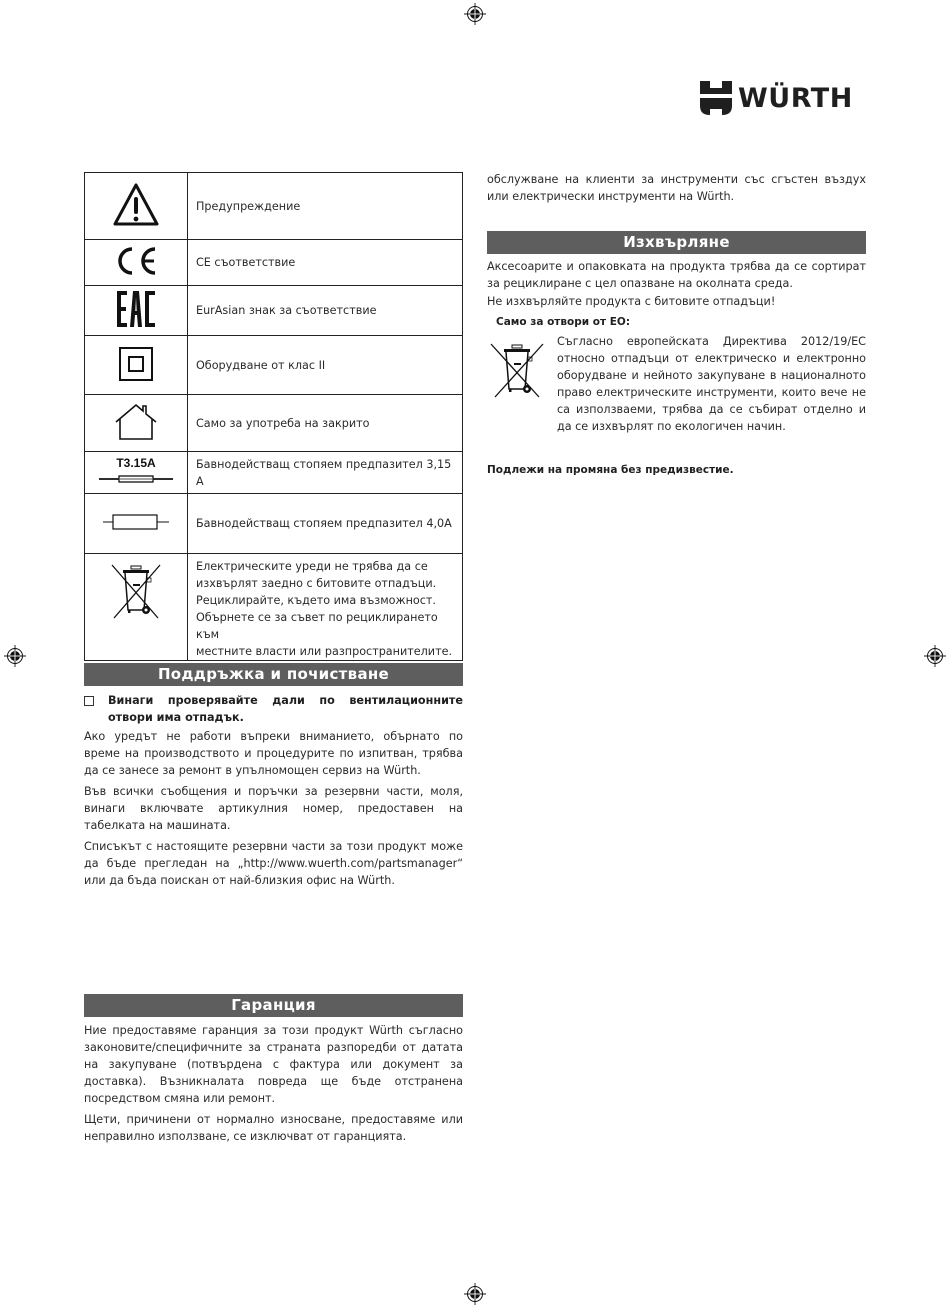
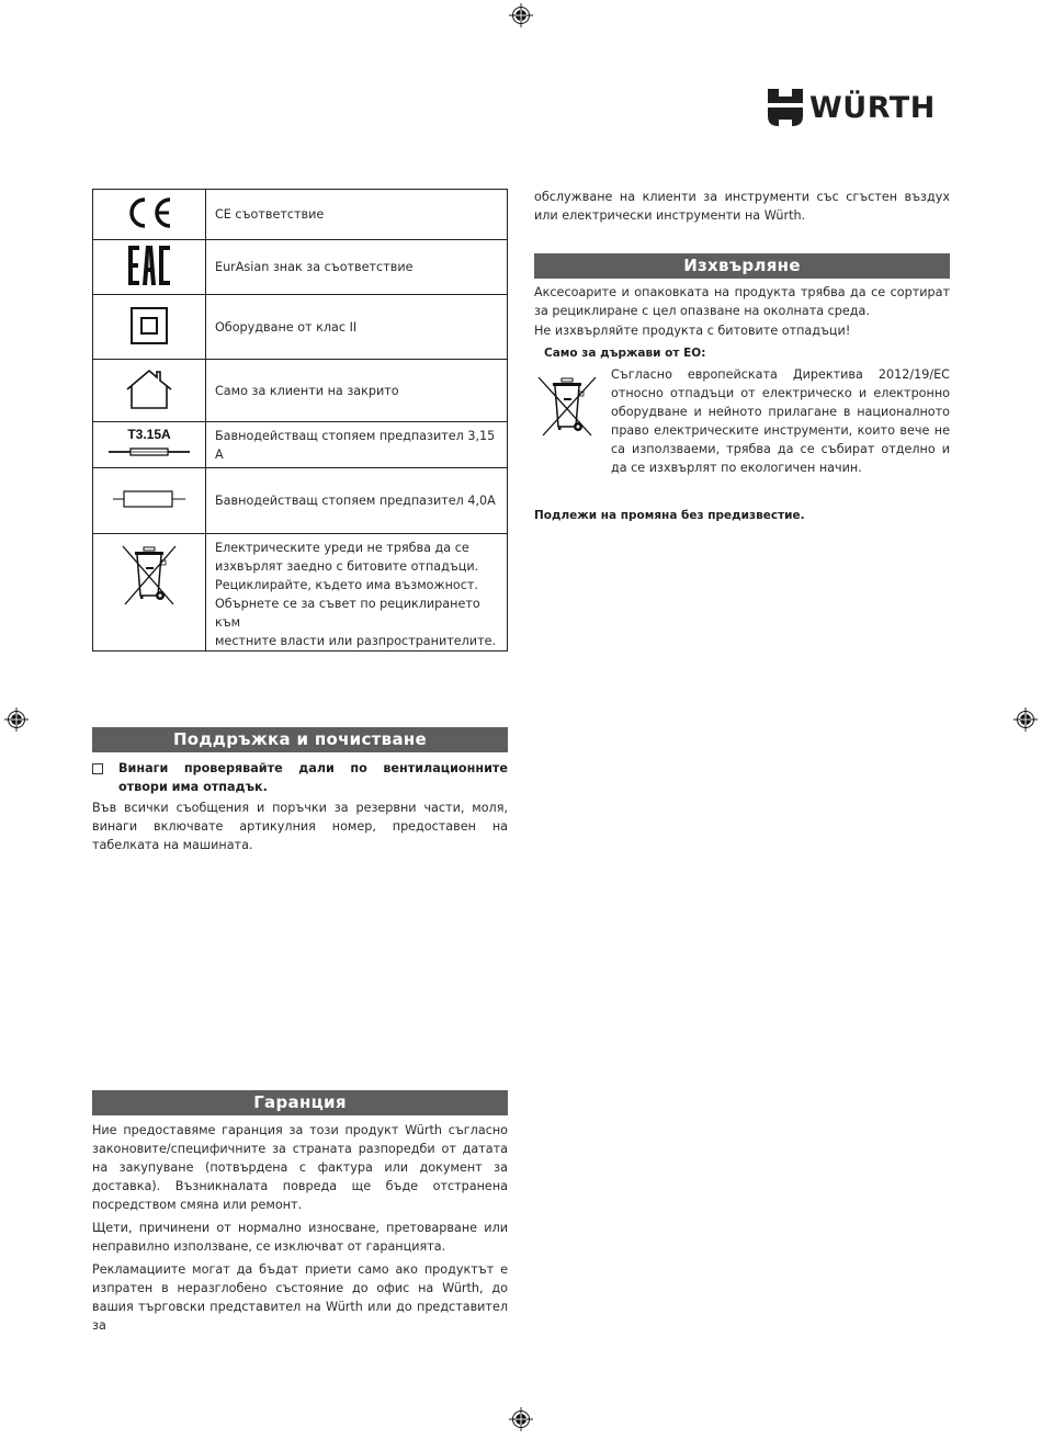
  WÜRTH
- 	Предупреждение
  	CE съответствие
  	EurAsian знак за съответствие
  	Оборудване от клас II
- 	Само за употреба на закрито
+ 	Само за клиенти на закрито
  T3.15A	Бавнодействащ стопяем предпазител 3,15 A
  	Бавнодействащ стопяем предпазител 4,0A
  	Електрическите уреди не трябва да се изхвърлят заедно с битовите отпадъци. Рециклирайте, където има възможност. Обърнете се за съвет по рециклирането към местните власти или разпространителите.
  Поддръжка и почистване
  Винаги проверявайте дали по вентилационните отвори има отпадък.
- Ако уредът не работи въпреки вниманието, обърнато по време на производството и процедурите по изпитван, трябва да се занесе за ремонт в упълномощен сервиз на Würth.
  Във всички съобщения и поръчки за резервни части, моля, винаги включвате артикулния номер, предоставен на табелката на машината.
- Списъкът с настоящите резервни части за този продукт може да бъде прегледан на „http://www.wuerth.com/partsmanager“ или да бъда поискан от най-близкия офис на Würth.
  Гаранция
  Ние предоставяме гаранция за този продукт Würth съгласно законовите/специфичните за страната разпоредби от датата на закупуване (потвърдена с фактура или документ за доставка). Възникналата повреда ще бъде отстранена посредством смяна или ремонт.
- Щети, причинени от нормално износване, предоставяме или неправилно използване, се изключват от гаранцията.
+ Щети, причинени от нормално износване, претоварване или неправилно използване, се изключват от гаранцията.
+ Рекламациите могат да бъдат приети само ако продуктът е изпратен в неразглобено състояние до офис на Würth, до вашия търговски представител на Würth или до представител за
  обслужване на клиенти за инструменти със сгъстен въздух или електрически инструменти на Würth.
  Изхвърляне
  Аксесоарите и опаковката на продукта трябва да се сортират за рециклиране с цел опазване на околната среда.
  Не изхвърляйте продукта с битовите отпадъци!
- Само за отвори от ЕО:
+ Само за държави от ЕО:
- Съгласно европейската Директива 2012/19/EC относно отпадъци от електрическо и електронно оборудване и нейното закупуване в националното право електрическите инструменти, които вече не са използваеми, трябва да се събират отделно и да се изхвърлят по екологичен начин.
+ Съгласно европейската Директива 2012/19/EC относно отпадъци от електрическо и електронно оборудване и нейното прилагане в националното право електрическите инструменти, които вече не са използваеми, трябва да се събират отделно и да се изхвърлят по екологичен начин.
  Подлежи на промяна без предизвестие.
